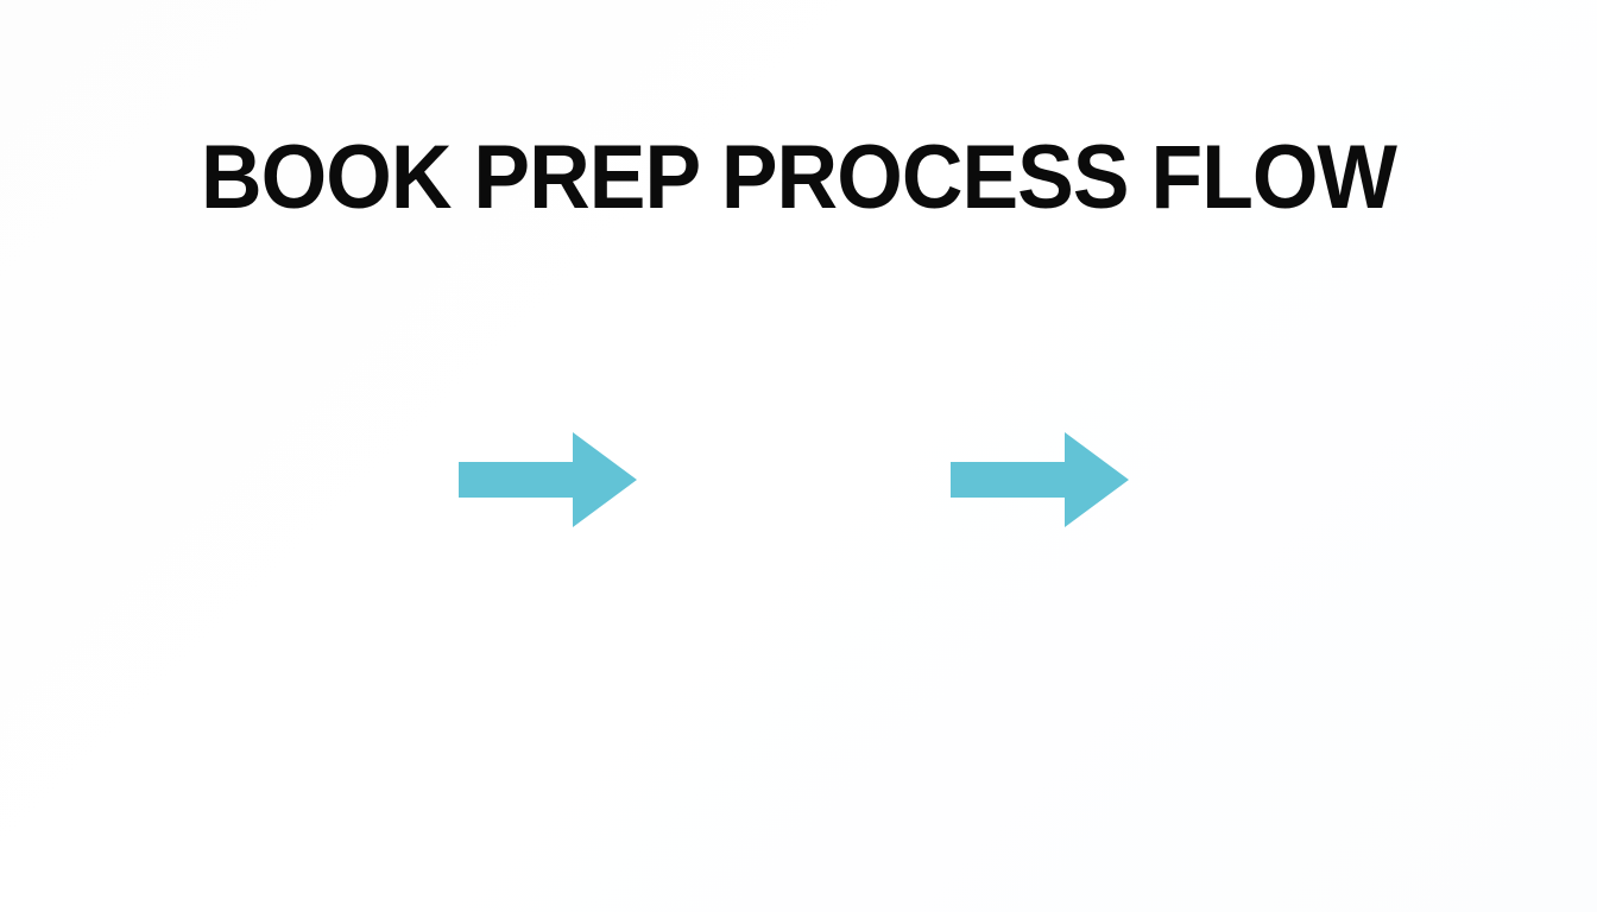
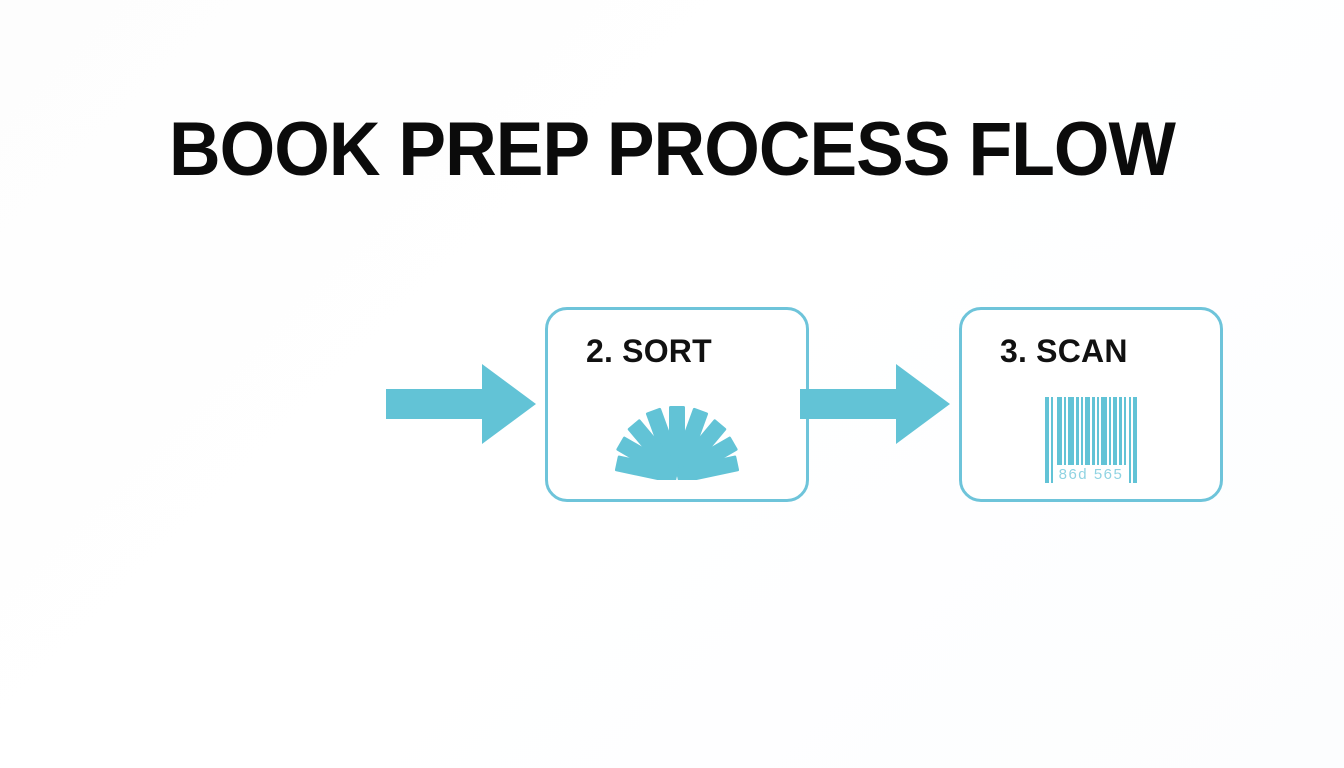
  BOOK PREP PROCESS FLOW
+ 2. SORT
+ 3. SCAN
+ 86d 565
